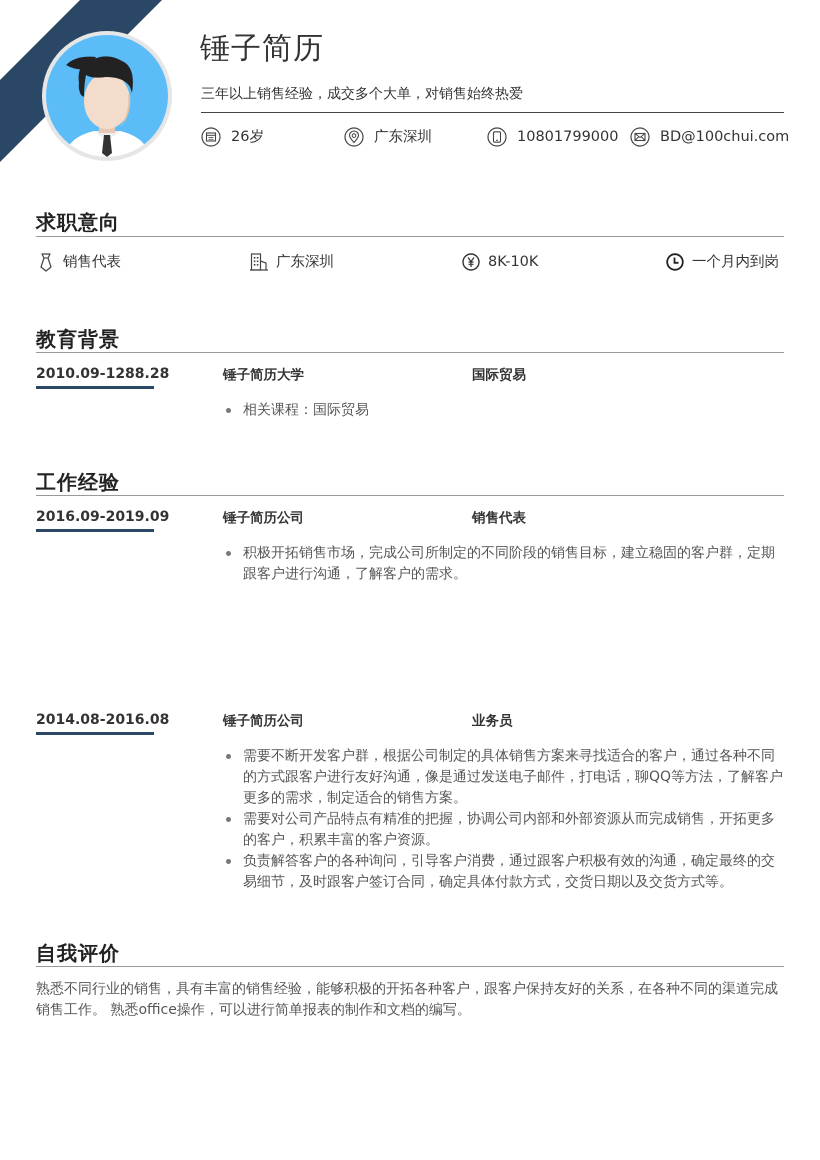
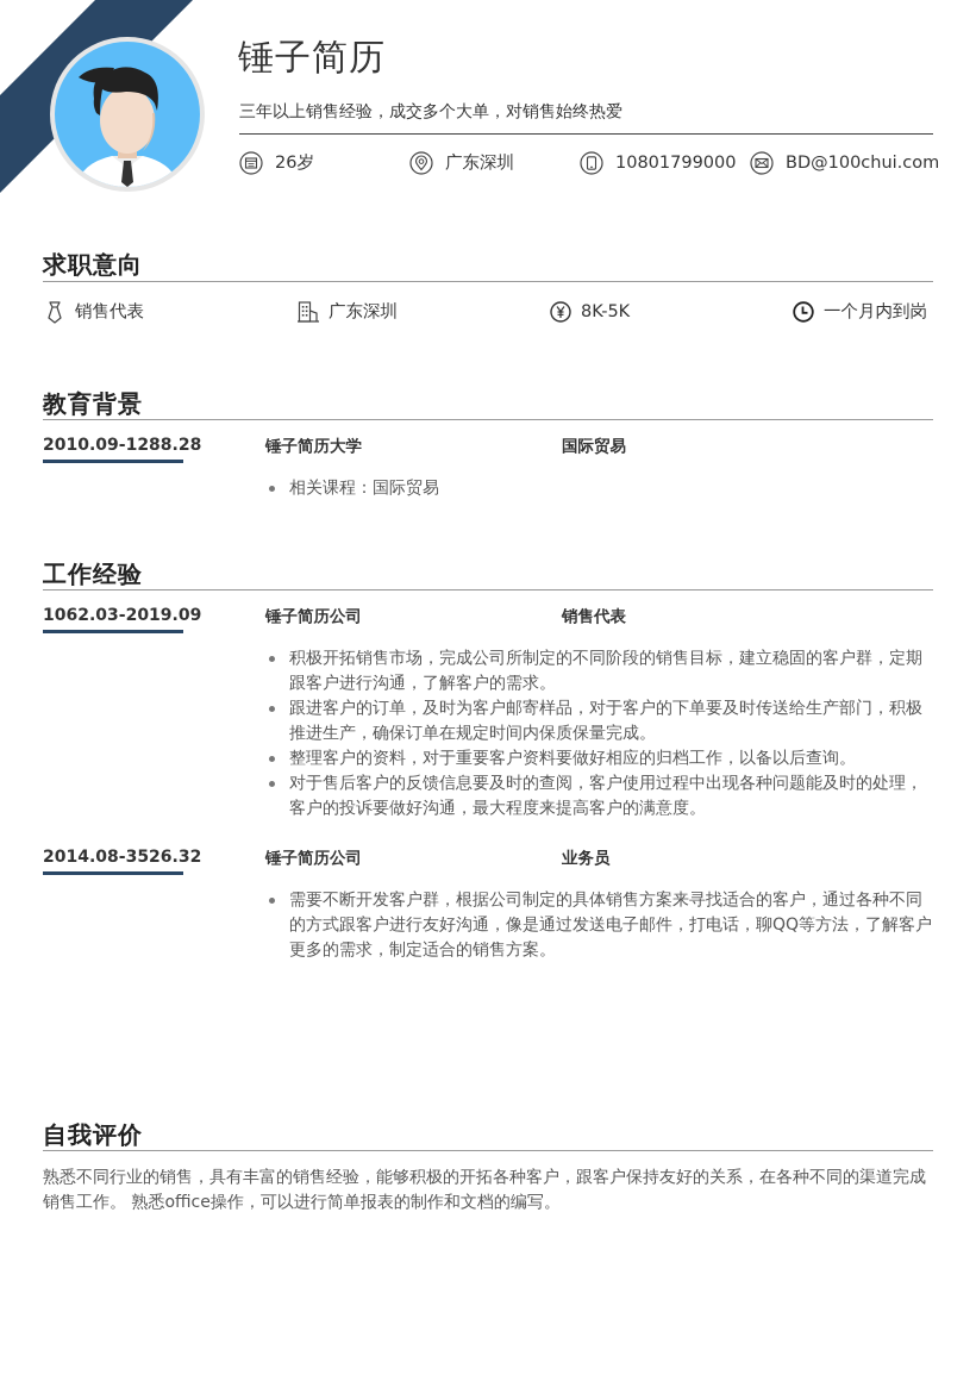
  锤子简历
  三年以上销售经验，成交多个大单，对销售始终热爱
  26岁
  广东深圳
  10801799000
  BD@100chui.com
  求职意向
  销售代表
  广东深圳
- 8K-10K
+ 8K-5K
  一个月内到岗
  教育背景
  2010.09-1288.28
  锤子简历大学
  国际贸易
  相关课程：国际贸易
  工作经验
- 2016.09-2019.09
+ 1062.03-2019.09
  锤子简历公司
  销售代表
  积极开拓销售市场，完成公司所制定的不同阶段的销售目标，建立稳固的客户群，定期跟客户进行沟通，了解客户的需求。
+ 跟进客户的订单，及时为客户邮寄样品，对于客户的下单要及时传送给生产部门，积极推进生产，确保订单在规定时间内保质保量完成。
+ 整理客户的资料，对于重要客户资料要做好相应的归档工作，以备以后查询。
+ 对于售后客户的反馈信息要及时的查阅，客户使用过程中出现各种问题能及时的处理，客户的投诉要做好沟通，最大程度来提高客户的满意度。
- 2014.08-2016.08
+ 2014.08-3526.32
  锤子简历公司
  业务员
  需要不断开发客户群，根据公司制定的具体销售方案来寻找适合的客户，通过各种不同的方式跟客户进行友好沟通，像是通过发送电子邮件，打电话，聊QQ等方法，了解客户更多的需求，制定适合的销售方案。
- 需要对公司产品特点有精准的把握，协调公司内部和外部资源从而完成销售，开拓更多的客户，积累丰富的客户资源。
- 负责解答客户的各种询问，引导客户消费，通过跟客户积极有效的沟通，确定最终的交易细节，及时跟客户签订合同，确定具体付款方式，交货日期以及交货方式等。
  自我评价
  熟悉不同行业的销售，具有丰富的销售经验，能够积极的开拓各种客户，跟客户保持友好的关系，在各种不同的渠道完成销售工作。 熟悉office操作，可以进行简单报表的制作和文档的编写。
